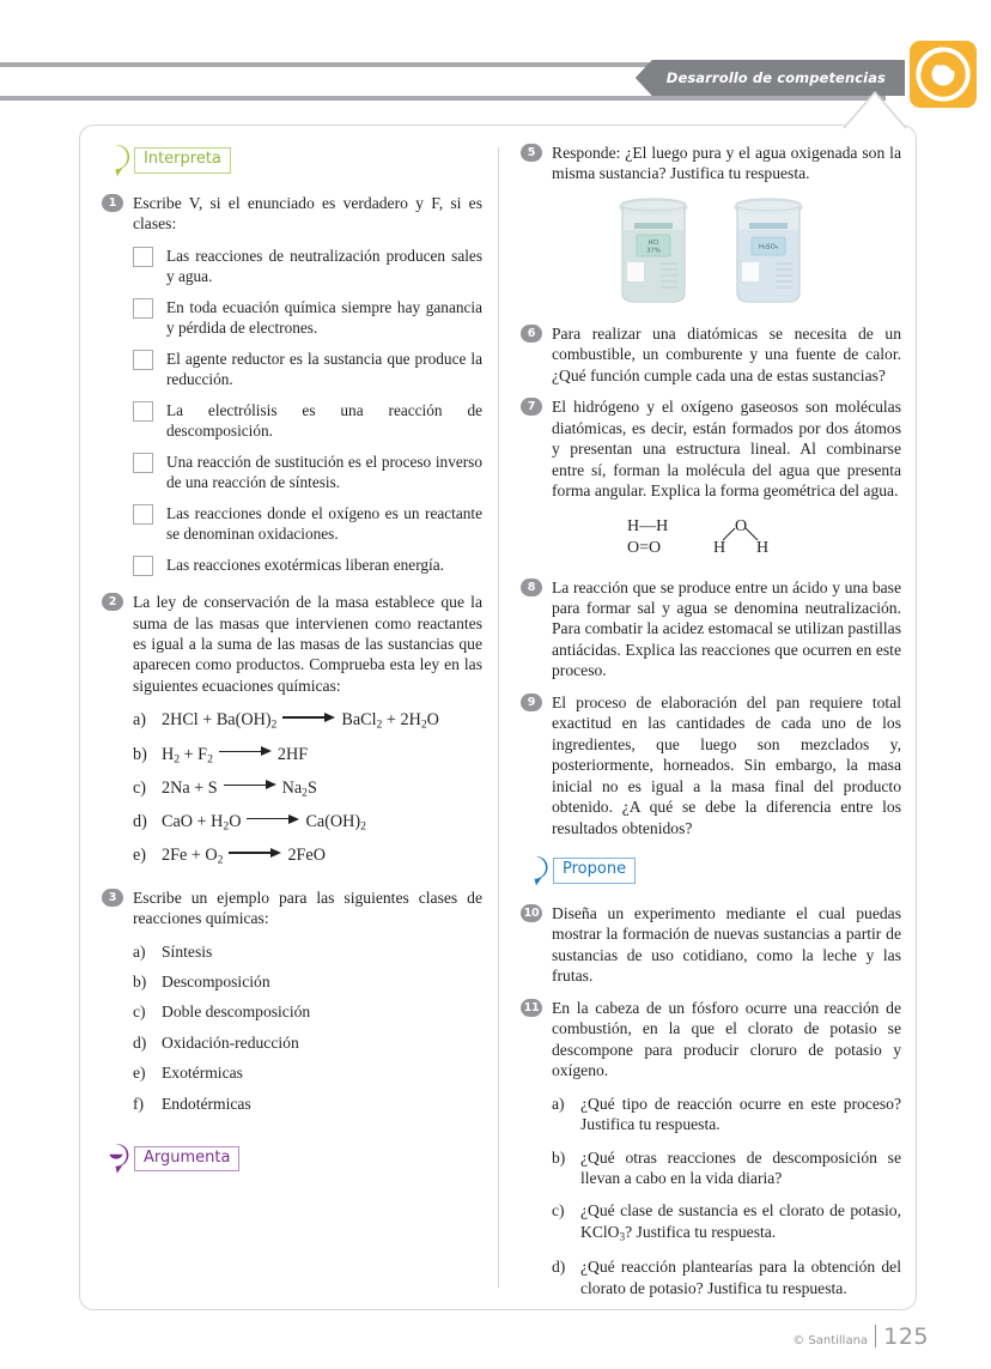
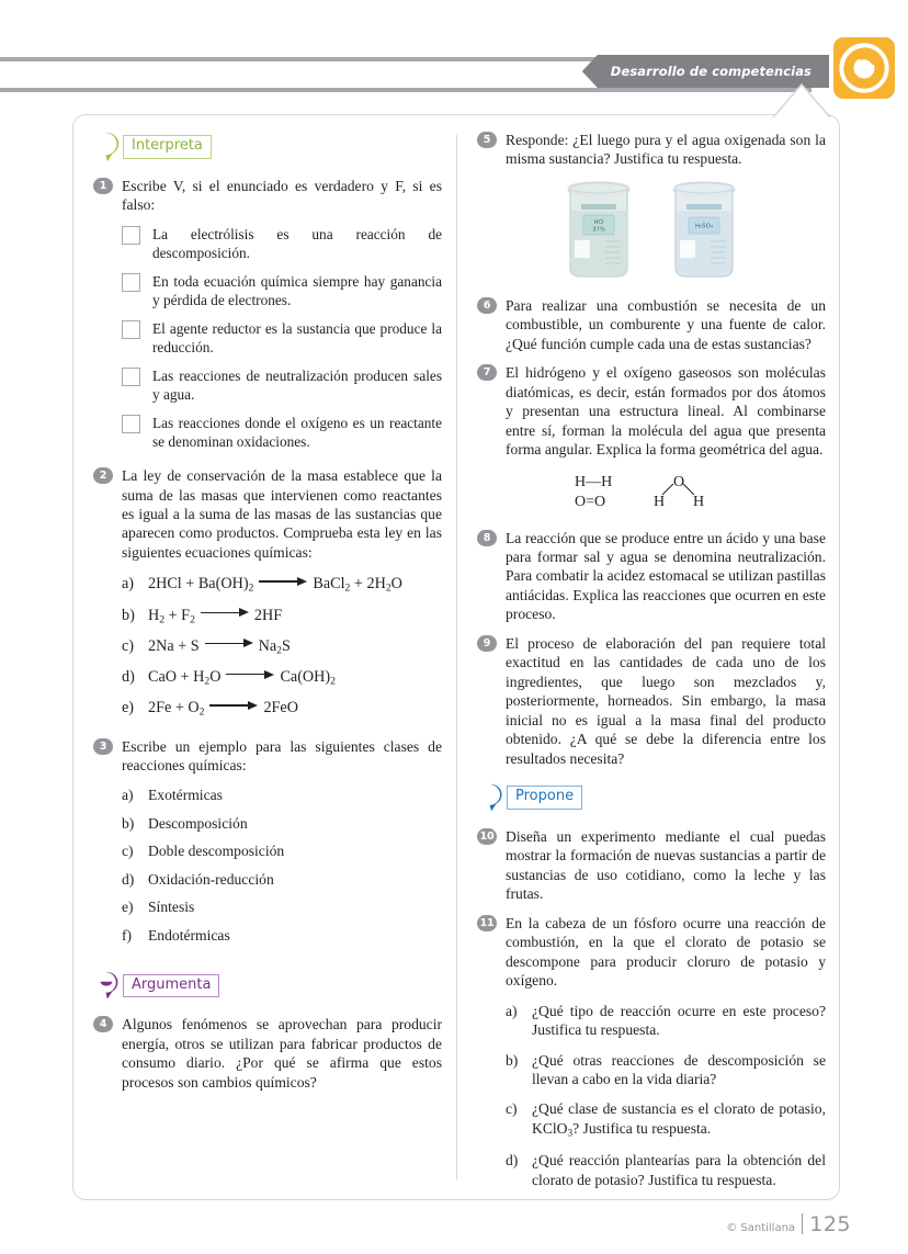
  Desarrollo de competencias
  Interpreta
  1
- Escribe V, si el enunciado es verdadero y F, si es clases:
+ Escribe V, si el enunciado es verdadero y F, si es falso:
- Las reacciones de neutralización producen sales y agua.
+ La electrólisis es una reacción de descomposición.
  En toda ecuación química siempre hay ganancia y pérdida de electrones.
  El agente reductor es la sustancia que produce la reducción.
- La electrólisis es una reacción de descomposición.
+ Las reacciones de neutralización producen sales y agua.
- Una reacción de sustitución es el proceso inverso de una reacción de síntesis.
  Las reacciones donde el oxígeno es un reactante se denominan oxidaciones.
- Las reacciones exotérmicas liberan energía.
  2
  La ley de conservación de la masa establece que la suma de las masas que intervienen como reactantes es igual a la suma de las masas de las sustancias que aparecen como productos. Comprueba esta ley en las siguientes ecuaciones químicas:
  a)
  2HCl + Ba(OH)2 BaCl2 + 2H2O
  b)
  H2 + F2 2HF
  c)
  2Na + S Na2S
  d)
  CaO + H2O Ca(OH)2
  e)
  2Fe + O2 2FeO
  3
  Escribe un ejemplo para las siguientes clases de reacciones químicas:
  a)
- Síntesis
+ Exotérmicas
  b)
  Descomposición
  c)
  Doble descomposición
  d)
  Oxidación-reducción
  e)
- Exotérmicas
+ Síntesis
  f)
  Endotérmicas
  Argumenta
+ 4
+ Algunos fenómenos se aprovechan para producir energía, otros se utilizan para fabricar productos de consumo diario. ¿Por qué se afirma que estos procesos son cambios químicos?
  5
  Responde: ¿El luego pura y el agua oxigenada son la misma sustancia? Justifica tu respuesta.
  6
- Para realizar una diatómicas se necesita de un combustible, un comburente y una fuente de calor. ¿Qué función cumple cada una de estas sustancias?
+ Para realizar una combustión se necesita de un combustible, un comburente y una fuente de calor. ¿Qué función cumple cada una de estas sustancias?
  7
  El hidrógeno y el oxígeno gaseosos son moléculas diatómicas, es decir, están formados por dos átomos y presentan una estructura lineal. Al combinarse entre sí, forman la molécula del agua que presenta forma angular. Explica la forma geométrica del agua.
  H—H
  O=O
  O
  H
  H
  8
  La reacción que se produce entre un ácido y una base para formar sal y agua se denomina neutralización. Para combatir la acidez estomacal se utilizan pastillas antiácidas. Explica las reacciones que ocurren en este proceso.
  9
- El proceso de elaboración del pan requiere total exactitud en las cantidades de cada uno de los ingredientes, que luego son mezclados y, posteriormente, horneados. Sin embargo, la masa inicial no es igual a la masa final del producto obtenido. ¿A qué se debe la diferencia entre los resultados obtenidos?
+ El proceso de elaboración del pan requiere total exactitud en las cantidades de cada uno de los ingredientes, que luego son mezclados y, posteriormente, horneados. Sin embargo, la masa inicial no es igual a la masa final del producto obtenido. ¿A qué se debe la diferencia entre los resultados necesita?
  Propone
  10
  Diseña un experimento mediante el cual puedas mostrar la formación de nuevas sustancias a partir de sustancias de uso cotidiano, como la leche y las frutas.
  11
  En la cabeza de un fósforo ocurre una reacción de combustión, en la que el clorato de potasio se descompone para producir cloruro de potasio y oxígeno.
  a)
  ¿Qué tipo de reacción ocurre en este proceso? Justifica tu respuesta.
  b)
  ¿Qué otras reacciones de descomposición se llevan a cabo en la vida diaria?
  c)
  ¿Qué clase de sustancia es el clorato de potasio, KClO3? Justifica tu respuesta.
  d)
  ¿Qué reacción plantearías para la obtención del clorato de potasio? Justifica tu respuesta.
  © Santillana
  125
